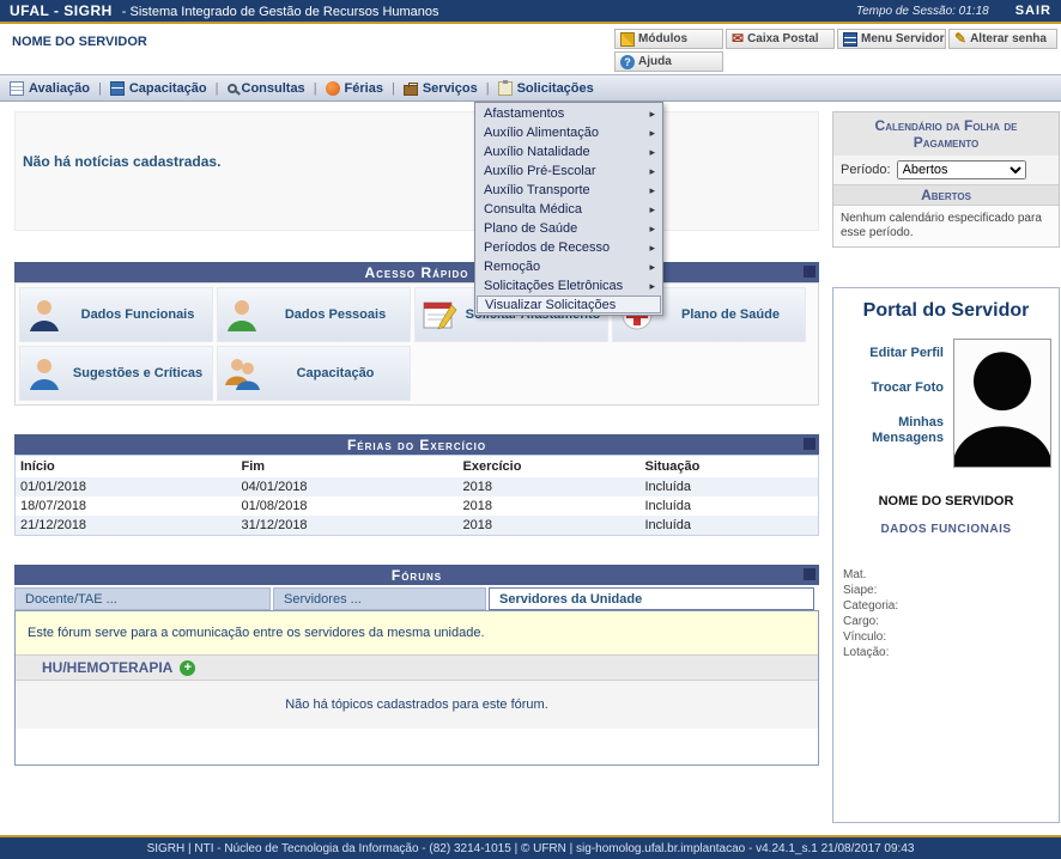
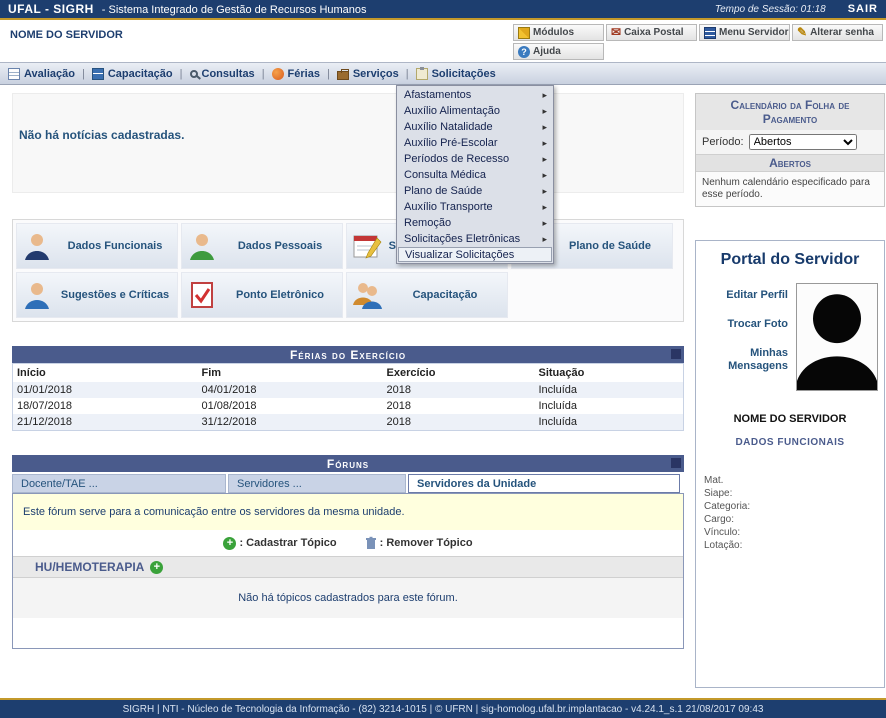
  UFAL - SIGRH
  - Sistema Integrado de Gestão de Recursos Humanos
  Tempo de Sessão: 01:18
  SAIR
  NOME DO SERVIDOR
  Módulos
  Caixa Postal
  Menu Servidor
  Alterar senha
  Ajuda
  Avaliação
  Capacitação
  Consultas
  Férias
  Serviços
  Solicitações
  Afastamentos
  Auxílio Alimentação
  Auxílio Natalidade
  Auxílio Pré-Escolar
- Auxílio Transporte
+ Períodos de Recesso
  Consulta Médica
  Plano de Saúde
- Períodos de Recesso
+ Auxílio Transporte
  Remoção
  Solicitações Eletrônicas
  Visualizar Solicitações
  Não há notícias cadastradas.
- Acesso Rápido
  Dados Funcionais
  Dados Pessoais
  Plano de Saúde
  Sugestões e Críticas
+ Ponto Eletrônico
  Capacitação
  Férias do Exercício
  Início	Fim	Exercício	Situação
  01/01/2018	04/01/2018	2018	Incluída
  18/07/2018	01/08/2018	2018	Incluída
  21/12/2018	31/12/2018	2018	Incluída
  Fóruns
  Docente/TAE ...
  Servidores ...
  Servidores da Unidade
  Este fórum serve para a comunicação entre os servidores da mesma unidade.
+ : Cadastrar Tópico
+ : Remover Tópico
  HU/HEMOTERAPIA
  Não há tópicos cadastrados para este fórum.
  Calendário da Folha de Pagamento
  Período:
  Abertos
  Abertos
  Nenhum calendário especificado para esse período.
  Portal do Servidor
  Editar Perfil
  Trocar Foto
  Minhas Mensagens
  NOME DO SERVIDOR
  DADOS FUNCIONAIS
  Mat.
  Siape:
  Categoria:
  Cargo:
  Vínculo:
  Lotação:
  SIGRH | NTI - Núcleo de Tecnologia da Informação - (82) 3214-1015 | © UFRN | sig-homolog.ufal.br.implantacao - v4.24.1_s.1 21/08/2017 09:43
